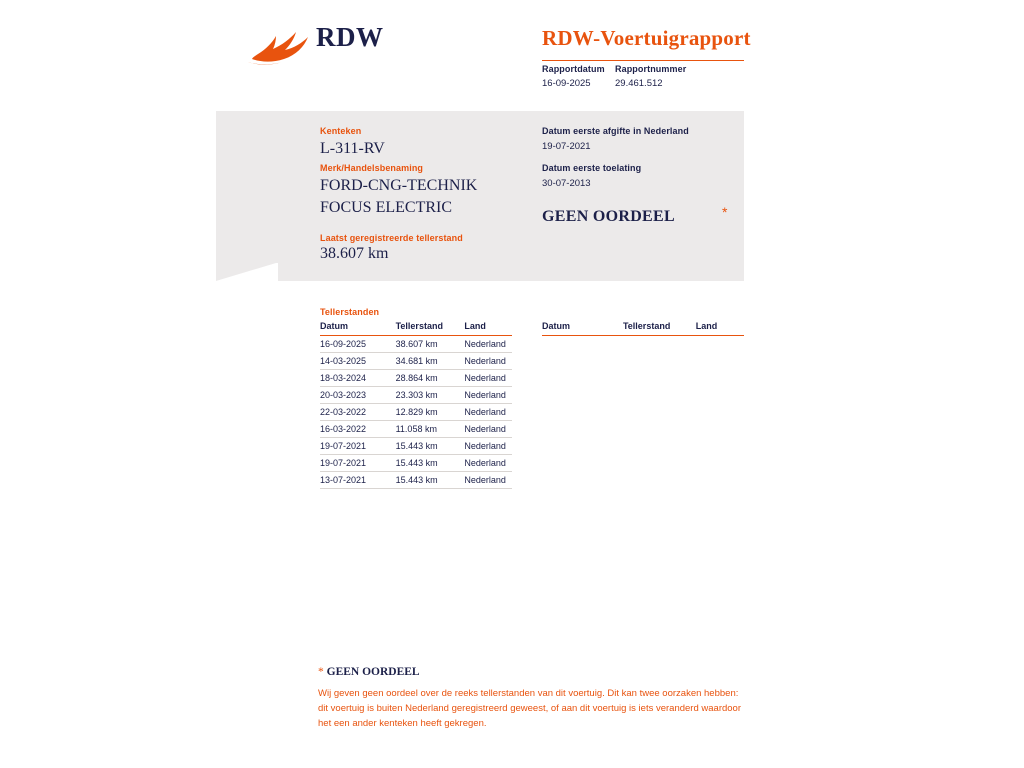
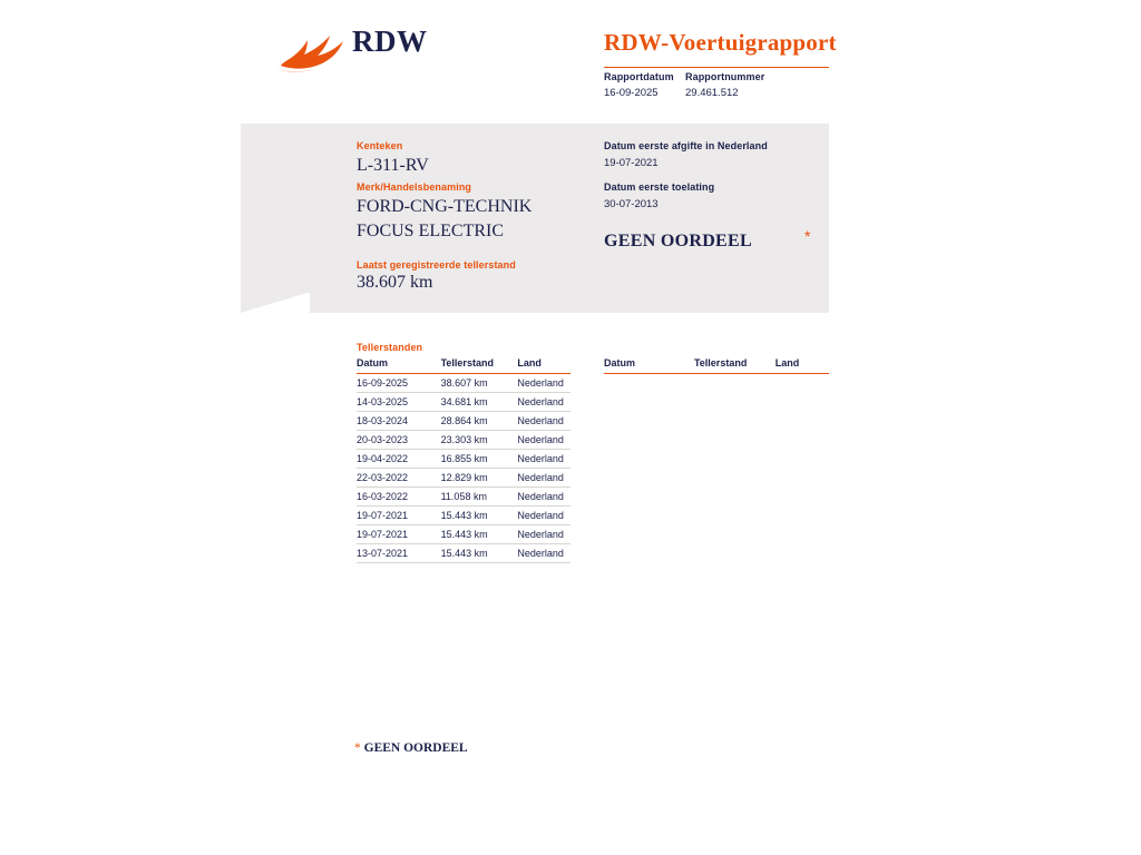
  RDW
  RDW-Voertuigrapport
  Rapportdatum
  16-09-2025
  Rapportnummer
  29.461.512
  Kenteken
  L-311-RV
  Merk/Handelsbenaming
  FORD-CNG-TECHNIK
  FOCUS ELECTRIC
  Laatst geregistreerde tellerstand
  38.607 km
  Datum eerste afgifte in Nederland
  19-07-2021
  Datum eerste toelating
  30-07-2013
  GEEN OORDEEL
  *
  Tellerstanden
  Datum	Tellerstand	Land
  16-09-2025	38.607 km	Nederland
  14-03-2025	34.681 km	Nederland
  18-03-2024	28.864 km	Nederland
  20-03-2023	23.303 km	Nederland
+ 19-04-2022	16.855 km	Nederland
  22-03-2022	12.829 km	Nederland
  16-03-2022	11.058 km	Nederland
  19-07-2021	15.443 km	Nederland
  19-07-2021	15.443 km	Nederland
  13-07-2021	15.443 km	Nederland
  Datum	Tellerstand	Land
  * GEEN OORDEEL
- Wij geven geen oordeel over de reeks tellerstanden van dit voertuig. Dit kan twee oorzaken hebben: dit voertuig is buiten Nederland geregistreerd geweest, of aan dit voertuig is iets veranderd waardoor het een ander kenteken heeft gekregen.
